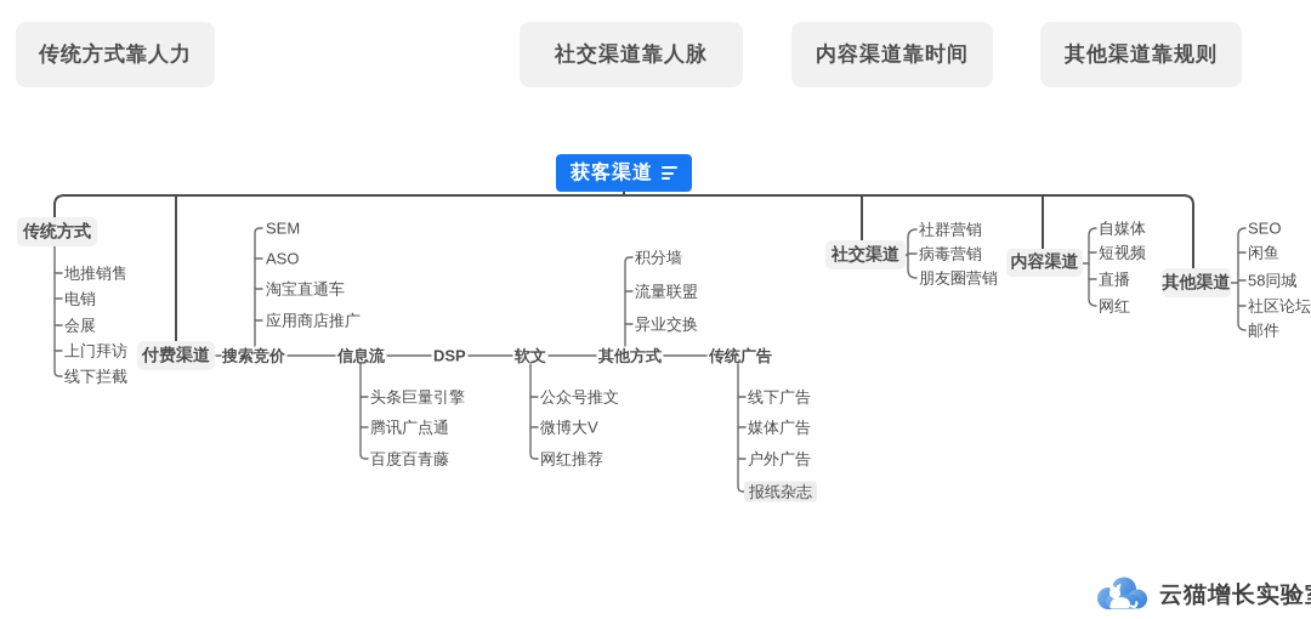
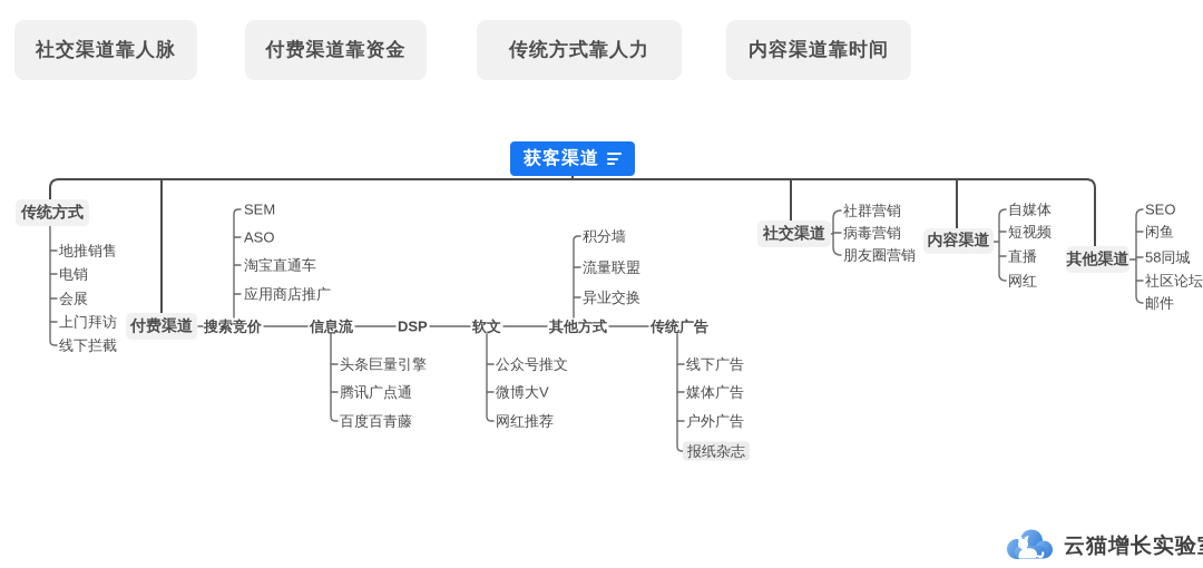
- 传统方式靠人力
+ 社交渠道靠人脉
+ 付费渠道靠资金
- 社交渠道靠人脉
+ 传统方式靠人力
  内容渠道靠时间
- 其他渠道靠规则
  获客渠道
  传统方式
  付费渠道
  社交渠道
  内容渠道
  其他渠道
  地推销售
  电销
  会展
  上门拜访
  线下拦截
  搜索竞价
  信息流
  DSP
  软文
  其他方式
  传统广告
  SEM
  ASO
  淘宝直通车
  应用商店推广
  头条巨量引擎
  腾讯广点通
  百度百青藤
  公众号推文
  微博大V
  网红推荐
  积分墙
  流量联盟
  异业交换
  线下广告
  媒体广告
  户外广告
  报纸杂志
  社群营销
  病毒营销
  朋友圈营销
  自媒体
  短视频
  直播
  网红
  SEO
  闲鱼
  58同城
  社区论坛
  邮件
  云猫增长实验
